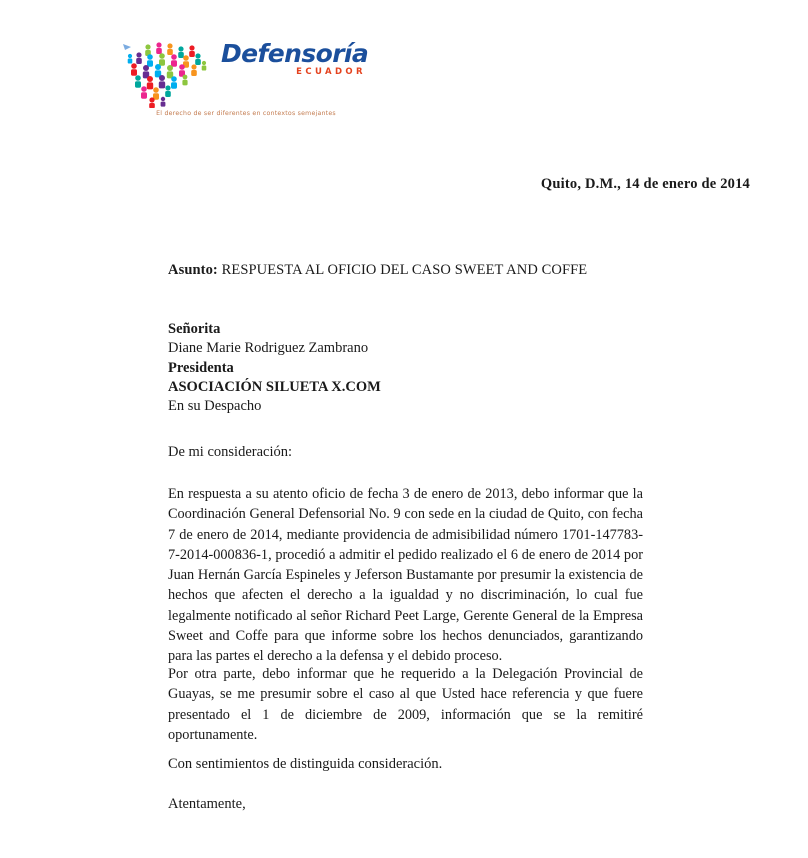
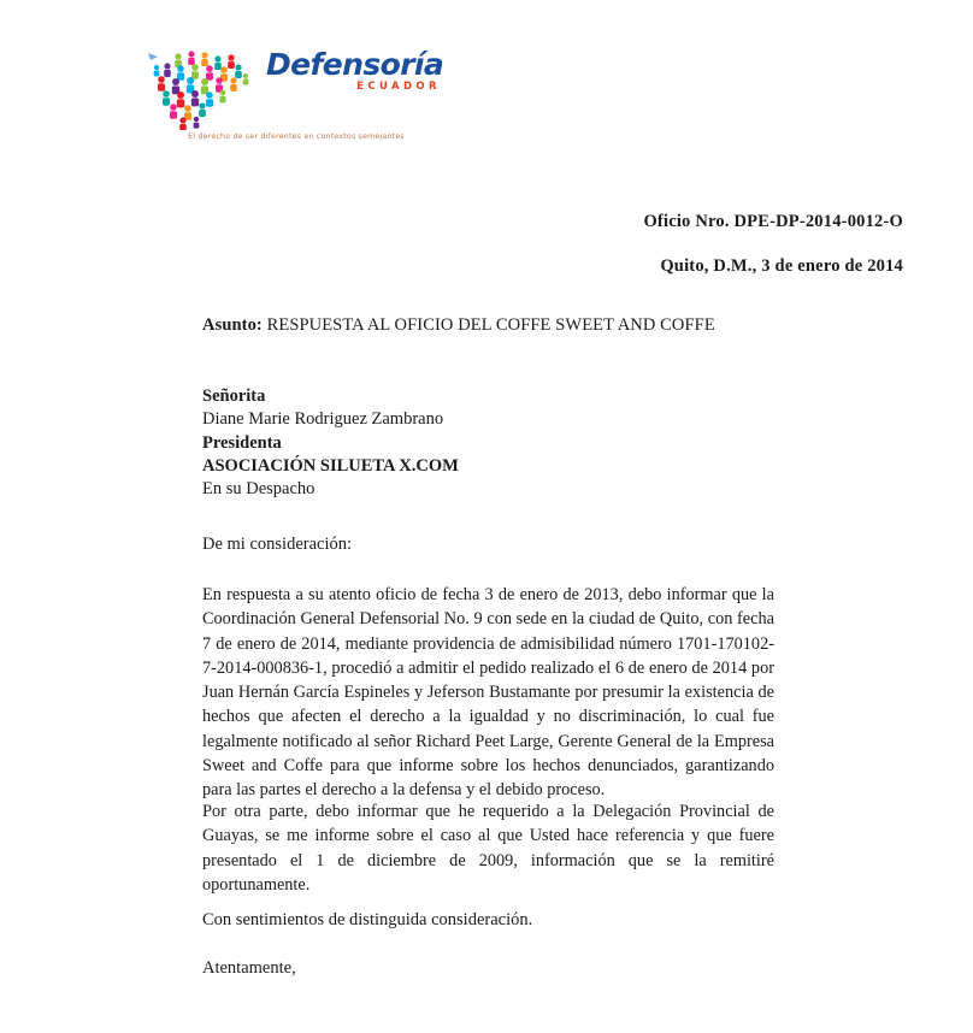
  Defensoría
  ECUADOR
+ Oficio Nro. DPE-DP-2014-0012-O
- Quito, D.M., 14 de enero de 2014
+ Quito, D.M., 3 de enero de 2014
- Asunto: RESPUESTA AL OFICIO DEL CASO SWEET AND COFFE
+ Asunto: RESPUESTA AL OFICIO DEL COFFE SWEET AND COFFE
  Señorita
  Diane Marie Rodriguez Zambrano
  Presidenta
  ASOCIACIÓN SILUETA X.COM
  En su Despacho
  De mi consideración:
- En respuesta a su atento oficio de fecha 3 de enero de 2013, debo informar que la Coordinación General Defensorial No. 9 con sede en la ciudad de Quito, con fecha 7 de enero de 2014, mediante providencia de admisibilidad número 1701-147783-7-2014-000836-1, procedió a admitir el pedido realizado el 6 de enero de 2014 por Juan Hernán García Espineles y Jeferson Bustamante por presumir la existencia de hechos que afecten el derecho a la igualdad y no discriminación, lo cual fue legalmente notificado al señor Richard Peet Large, Gerente General de la Empresa Sweet and Coffe para que informe sobre los hechos denunciados, garantizando para las partes el derecho a la defensa y el debido proceso.
+ En respuesta a su atento oficio de fecha 3 de enero de 2013, debo informar que la Coordinación General Defensorial No. 9 con sede en la ciudad de Quito, con fecha 7 de enero de 2014, mediante providencia de admisibilidad número 1701-170102-7-2014-000836-1, procedió a admitir el pedido realizado el 6 de enero de 2014 por Juan Hernán García Espineles y Jeferson Bustamante por presumir la existencia de hechos que afecten el derecho a la igualdad y no discriminación, lo cual fue legalmente notificado al señor Richard Peet Large, Gerente General de la Empresa Sweet and Coffe para que informe sobre los hechos denunciados, garantizando para las partes el derecho a la defensa y el debido proceso.
- Por otra parte, debo informar que he requerido a la Delegación Provincial de Guayas, se me presumir sobre el caso al que Usted hace referencia y que fuere presentado el 1 de diciembre de 2009, información que se la remitiré oportunamente.
+ Por otra parte, debo informar que he requerido a la Delegación Provincial de Guayas, se me informe sobre el caso al que Usted hace referencia y que fuere presentado el 1 de diciembre de 2009, información que se la remitiré oportunamente.
  Con sentimientos de distinguida consideración.
  Atentamente,
